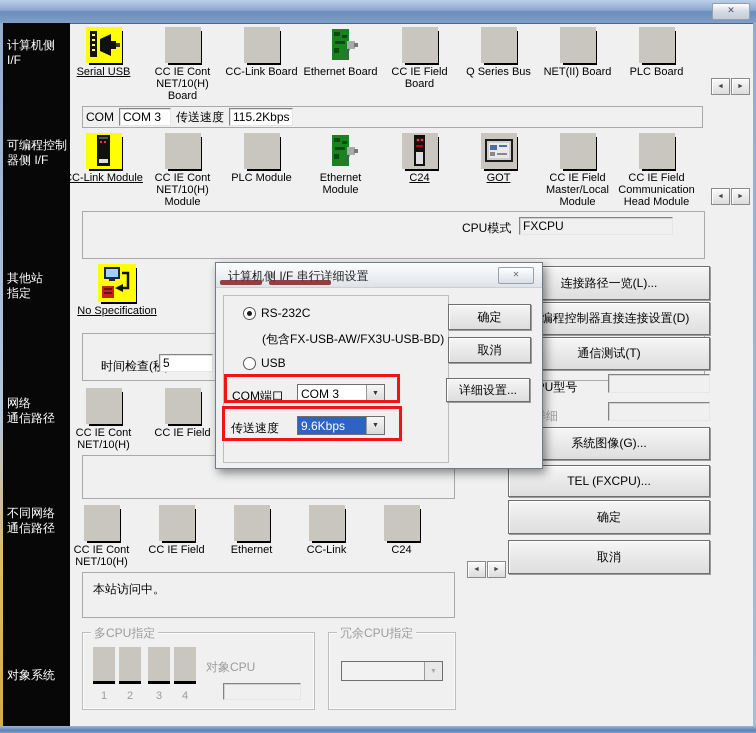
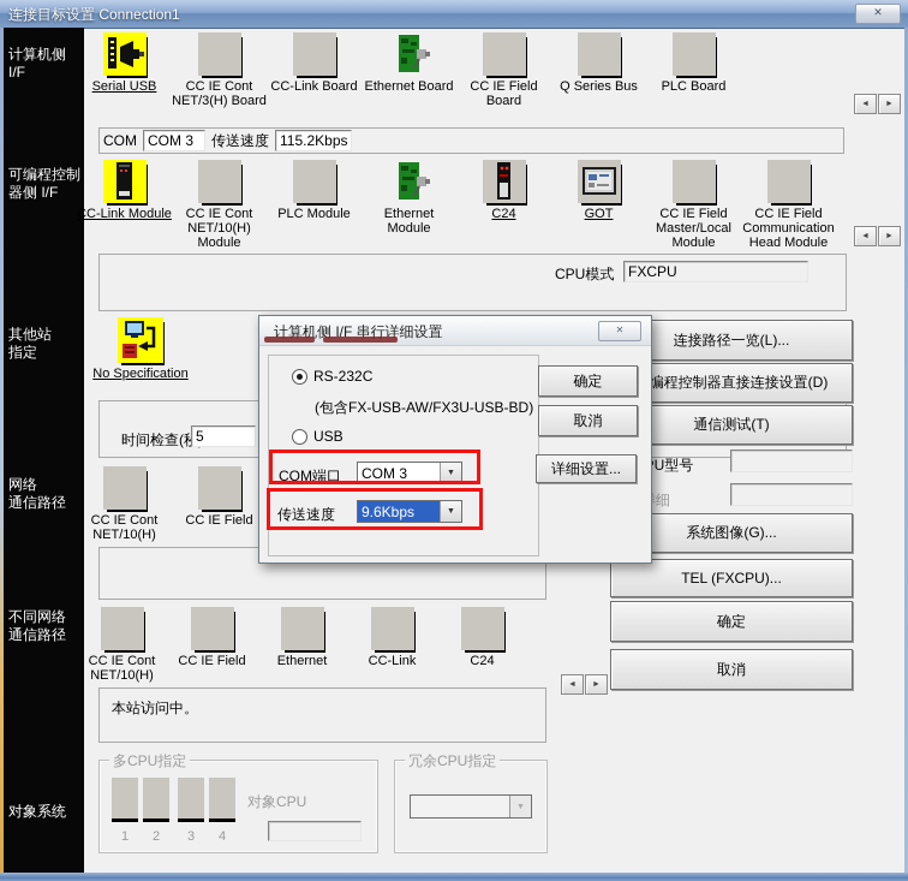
+ 连接目标设置 Connection1
  ✕
  计算机侧
  I/F
  可编程控制
  器侧 I/F
  其他站
  指定
  网络
  通信路径
  不同网络
  通信路径
  对象系统
  Serial USB
- CC IE Cont NET/10(H) Board
+ CC IE Cont NET/3(H) Board
  CC-Link Board
  Ethernet Board
  CC IE Field Board
  Q Series Bus
- NET(II) Board
  PLC Board
  COM
  COM 3
  传送速度
  115.2Kbps
  CC-Link Module
  CC IE Cont NET/10(H) Module
  PLC Module
  Ethernet Module
  C24
  GOT
  CC IE Field Master/Local Module
  CC IE Field Communication Head Module
  CPU模式
  FXCPU
  No Specification
  时间检查(
  5
  CC IE Cont NET/10(H)
  CC IE Field
  CC IE Cont NET/10(H)
  CC IE Field
  Ethernet
  CC-Link
  C24
  本站访问中。
  多CPU指定
  1
  2
  3
  4
  对象CPU
  冗余CPU指定
  连接路径一览(L)...
  编程控制器直接连接设置(D)
  通信测试(T)
  系统图像(G)...
  TEL (FXCPU)...
  确定
  取消
  计算机侧 I/F 串行详细设置
  ✕
  RS-232C
  (包含FX-USB-AW/FX3U-USB-BD)
  USB
  COM端口
  COM 3
  传送速度
  9.6Kbps
  确定
  取消
  详细设置...
